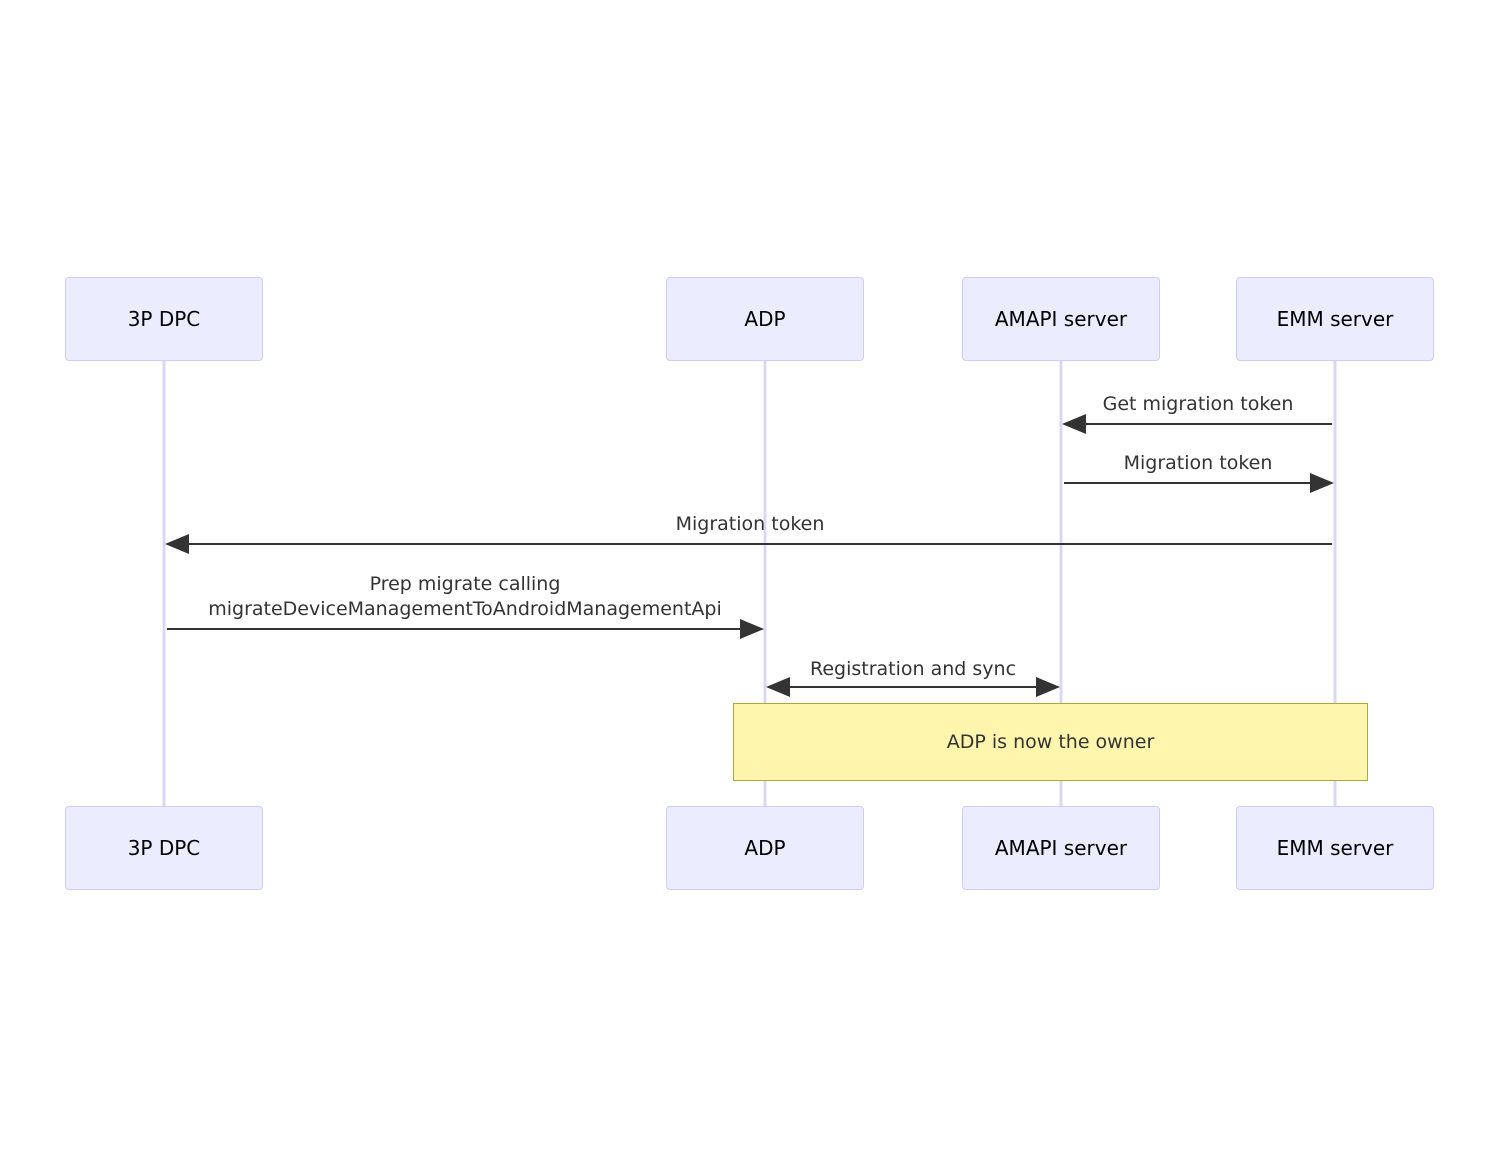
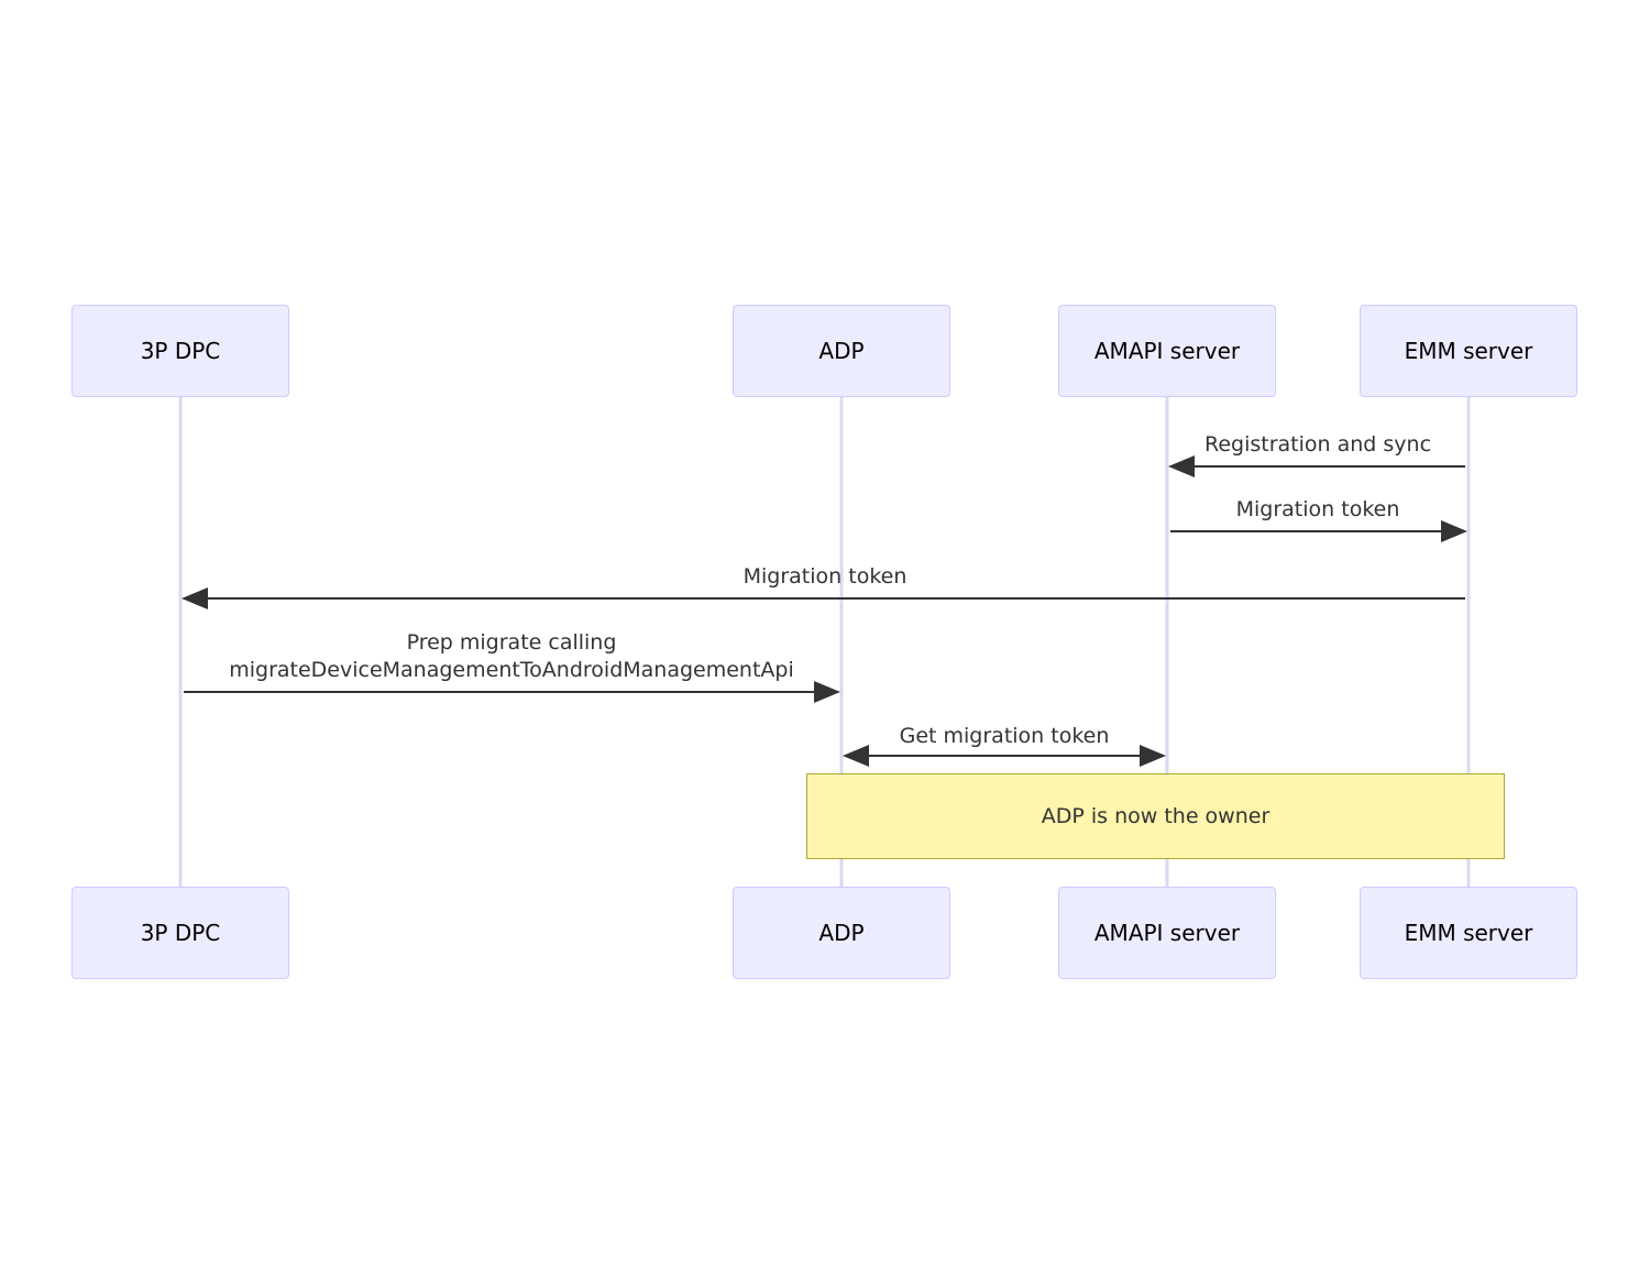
  3P DPC
  ADP
  AMAPI server
  EMM server
  3P DPC
  ADP
  AMAPI server
  EMM server
- Get migration token
+ Registration and sync
  Migration token
  Migration token
  Prep migrate calling
  migrateDeviceManagementToAndroidManagementApi
- Registration and sync
+ Get migration token
  ADP is now the owner
